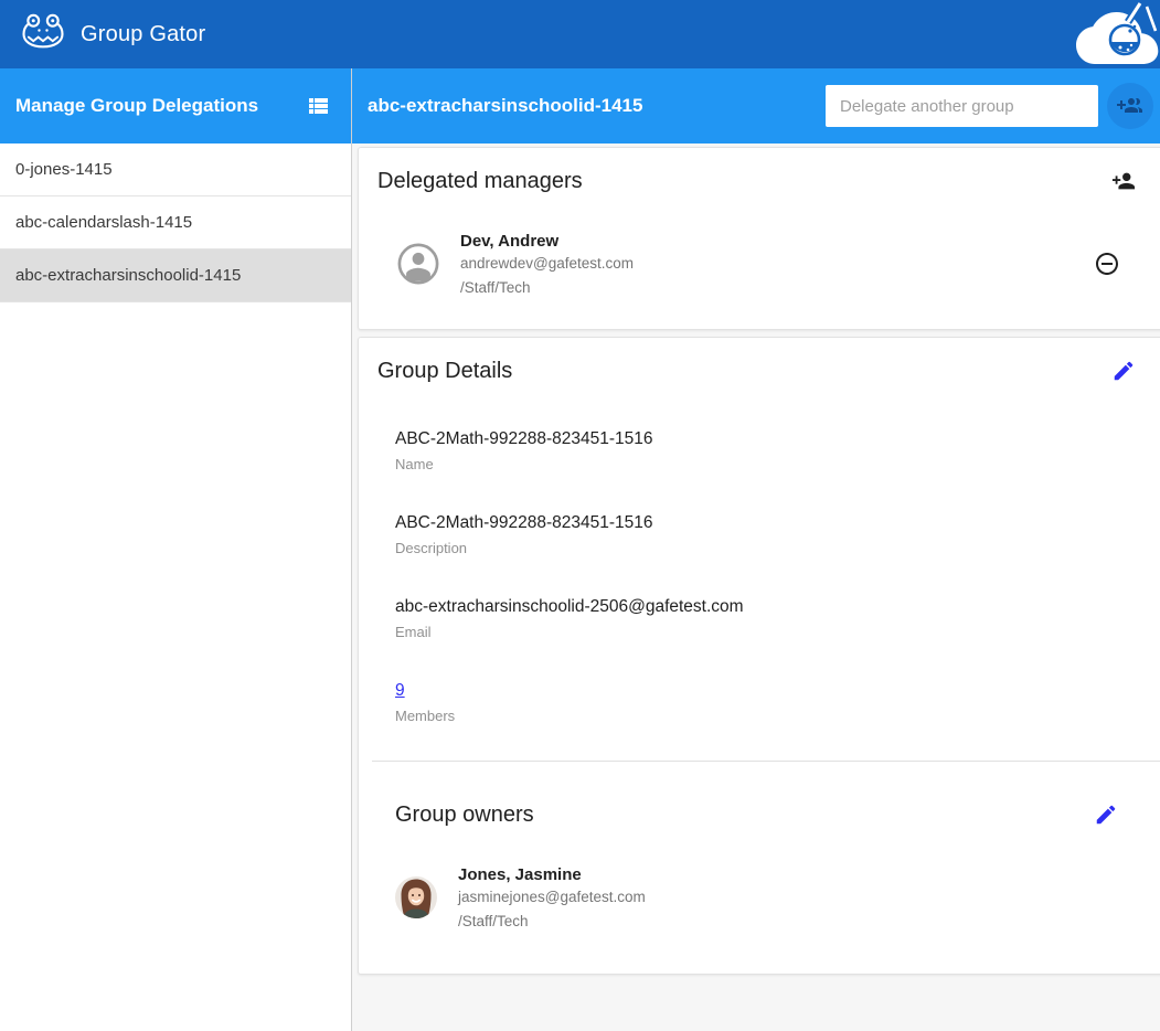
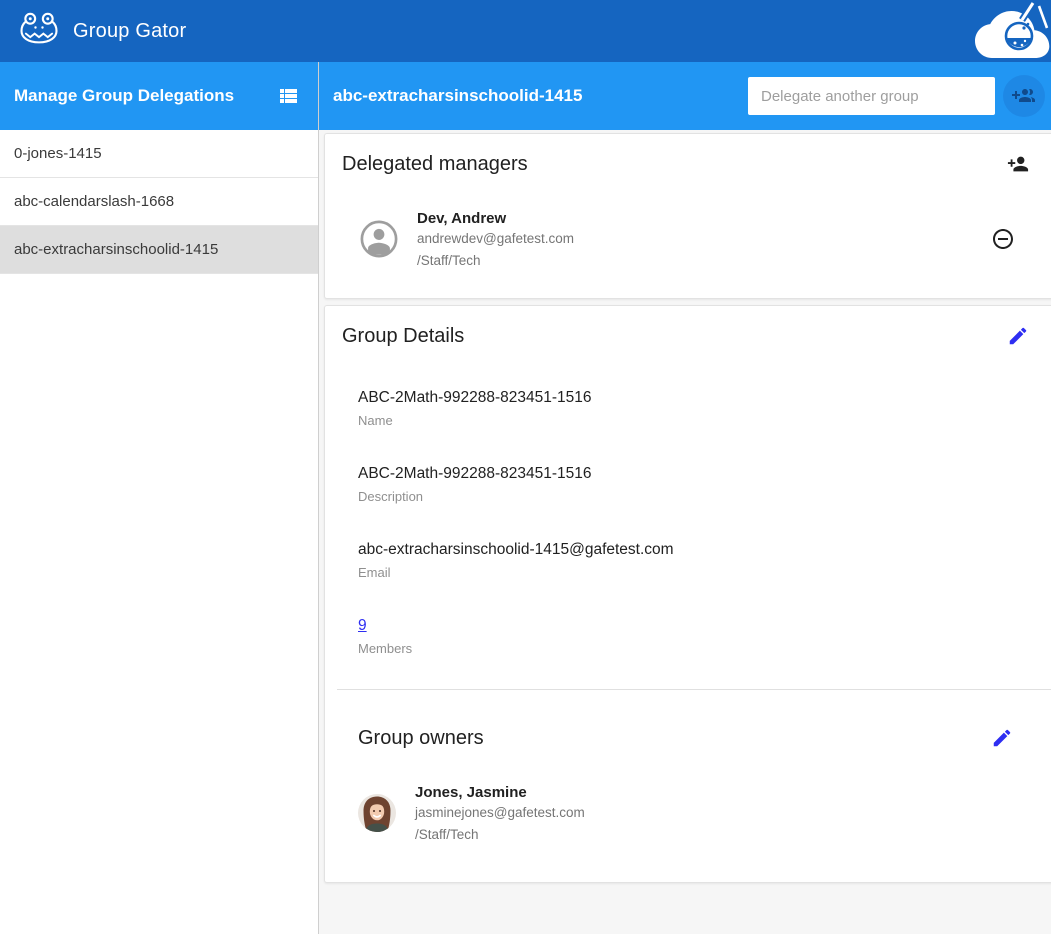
  Group Gator
  Manage Group Delegations
  0-jones-1415
- abc-calendarslash-1415
+ abc-calendarslash-1668
  abc-extracharsinschoolid-1415
  abc-extracharsinschoolid-1415
  Delegate another group
  Delegated managers
  Dev, Andrew
  andrewdev@gafetest.com
  /Staff/Tech
  Group Details
  ABC-2Math-992288-823451-1516
  Name
  ABC-2Math-992288-823451-1516
  Description
- abc-extracharsinschoolid-2506@gafetest.com
+ abc-extracharsinschoolid-1415@gafetest.com
  Email
  9
  Members
  Group owners
  Jones, Jasmine
  jasminejones@gafetest.com
  /Staff/Tech
